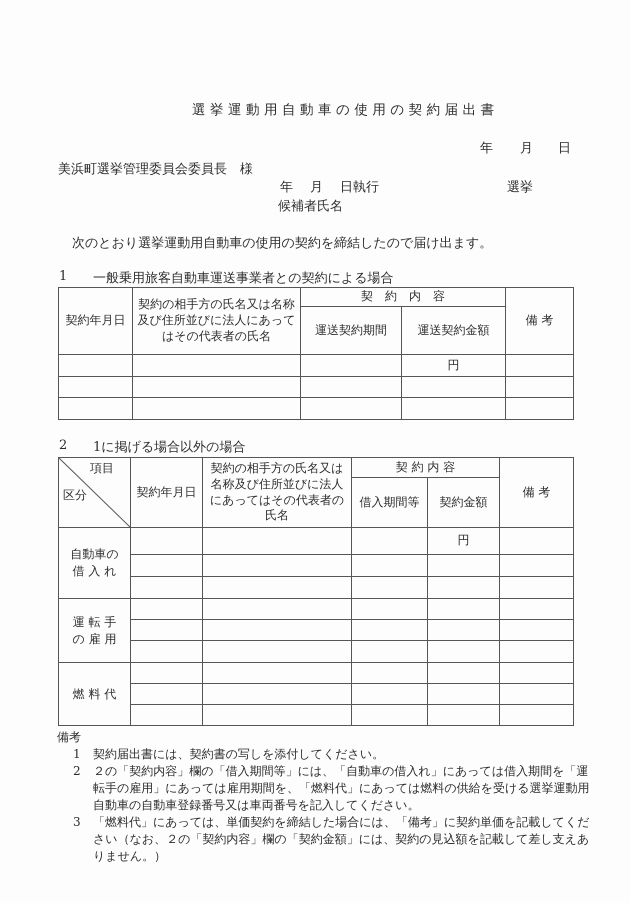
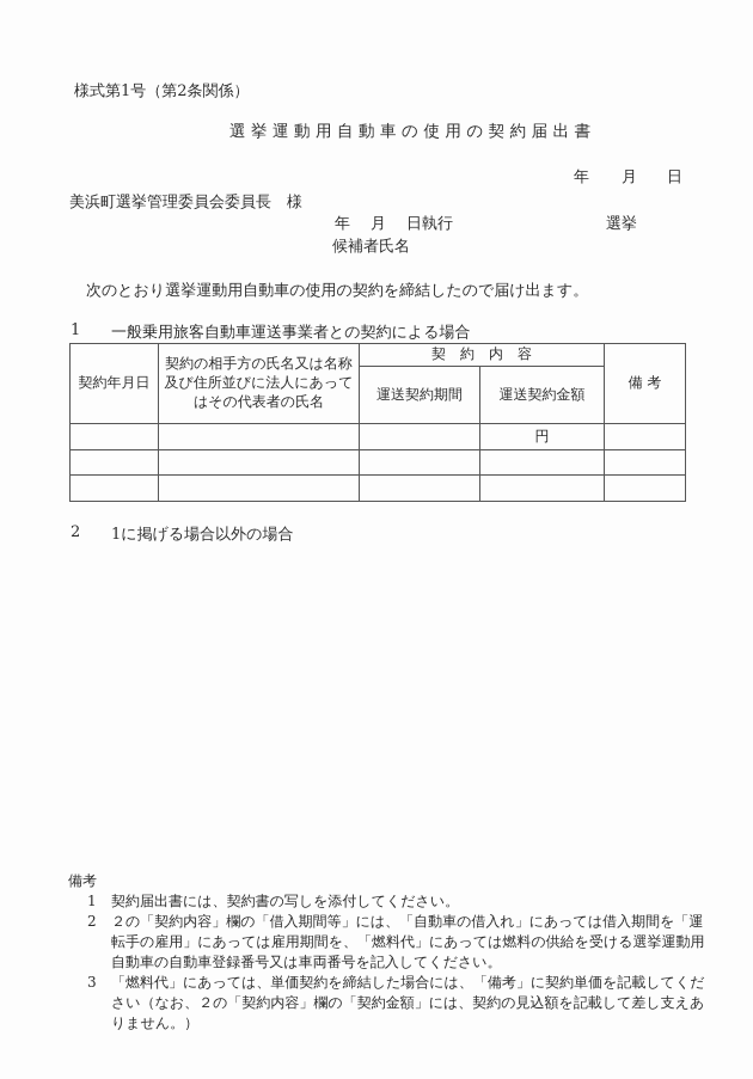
+ 様式第1号（第2条関係）
  選挙運動用自動車の使用の契約届出書
  年
  月
  日
  美浜町選挙管理委員会委員長 様
  年
  月
  日執行
  選挙
  候補者氏名
  次のとおり選挙運動用自動車の使用の契約を締結したので届け出ます。
  1
  一般乗用旅客自動車運送事業者との契約による場合
  契約年月日	契約の相手方の氏名又は名称及び住所並びに法人にあってはその代表者の氏名	契 約 内 容	備 考
  運送契約期間	運送契約金額
  			円
  2
  1に掲げる場合以外の場合
- 項目 区分	契約年月日	契約の相手方の氏名又は名称及び住所並びに法人にあってはその代表者の氏名	契 約 内 容	備 考
- 借入期間等	契約金額
- 自動車の 借 入 れ				円
- 運 転 手 の 雇 用
- 燃 料 代
  備考
  1
  契約届出書には、契約書の写しを添付してください。
  2
  ２の「契約内容」欄の「借入期間等」には、「自動車の借入れ」にあっては借入期間を「運転手の雇用」にあっては雇用期間を、「燃料代」にあっては燃料の供給を受ける選挙運動用自動車の自動車登録番号又は車両番号を記入してください。
  3
  「燃料代」にあっては、単価契約を締結した場合には、「備考」に契約単価を記載してください（なお、２の「契約内容」欄の「契約金額」には、契約の見込額を記載して差し支えありません。）
